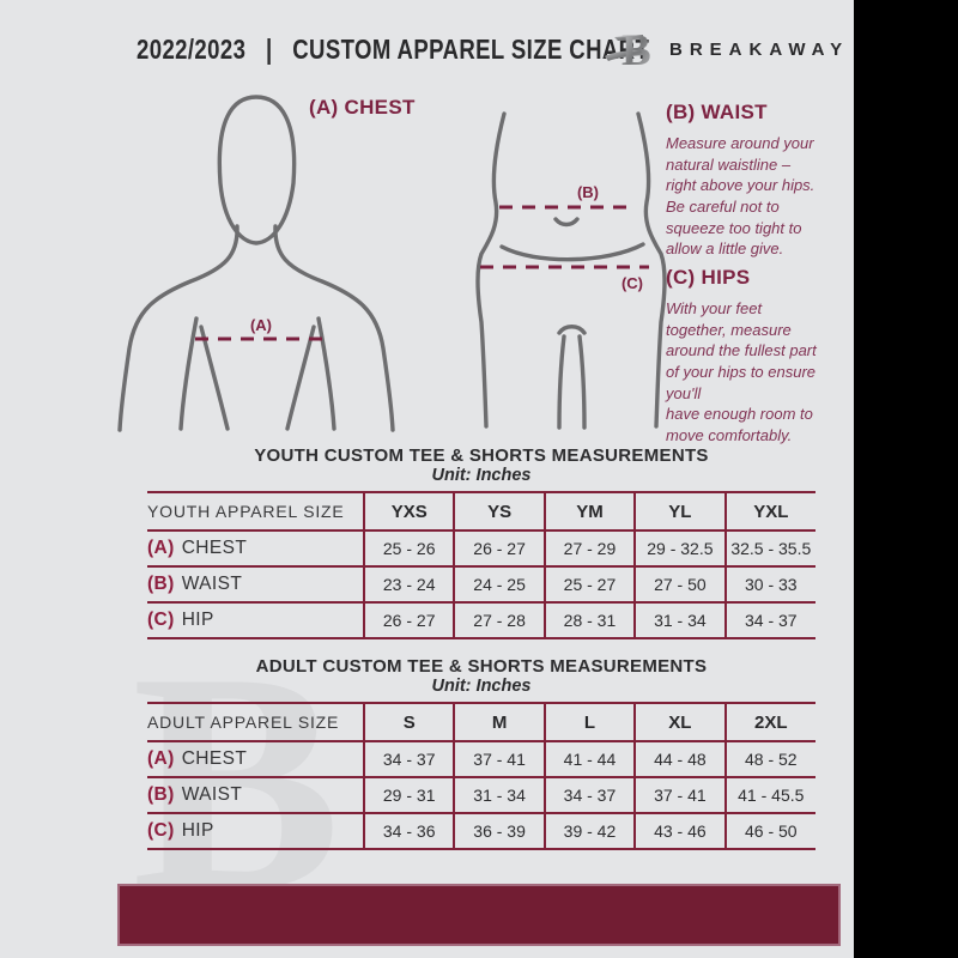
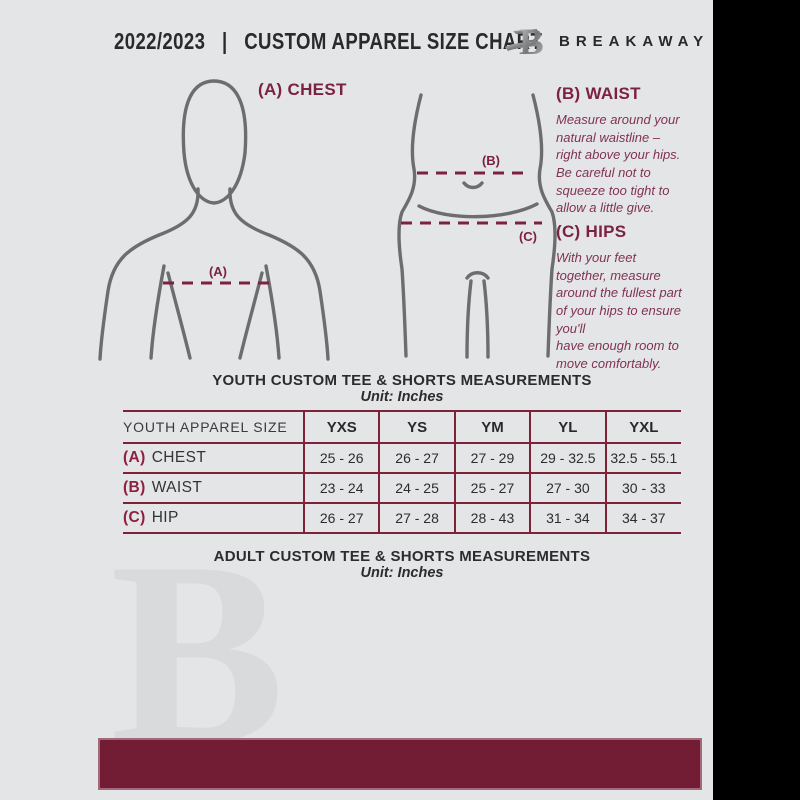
  B
  2022/2023 | CUSTOM APPAREL SIZE CHART
  B
  BREAKAWAY
  (A)
  (B)
  (C)
  (A) CHEST
  (B) WAIST
  Measure around your
  natural waistline –
  right above your hips.
  Be careful not to
  squeeze too tight to
  allow a little give.
  (C) HIPS
  With your feet
  together, measure
  around the fullest part
  of your hips to ensure
  you'll
  have enough room to
  move comfortably.
  YOUTH CUSTOM TEE & SHORTS MEASUREMENTS
  Unit: Inches
  YOUTH APPAREL SIZE	YXS	YS	YM	YL	YXL
- (A) CHEST	25 - 26	26 - 27	27 - 29	29 - 32.5	32.5 - 35.5
+ (A) CHEST	25 - 26	26 - 27	27 - 29	29 - 32.5	32.5 - 55.1
- (B) WAIST	23 - 24	24 - 25	25 - 27	27 - 50	30 - 33
+ (B) WAIST	23 - 24	24 - 25	25 - 27	27 - 30	30 - 33
- (C) HIP	26 - 27	27 - 28	28 - 31	31 - 34	34 - 37
+ (C) HIP	26 - 27	27 - 28	28 - 43	31 - 34	34 - 37
  ADULT CUSTOM TEE & SHORTS MEASUREMENTS
  Unit: Inches
- ADULT APPAREL SIZE	S	M	L	XL	2XL
- (A) CHEST	34 - 37	37 - 41	41 - 44	44 - 48	48 - 52
- (B) WAIST	29 - 31	31 - 34	34 - 37	37 - 41	41 - 45.5
- (C) HIP	34 - 36	36 - 39	39 - 42	43 - 46	46 - 50
